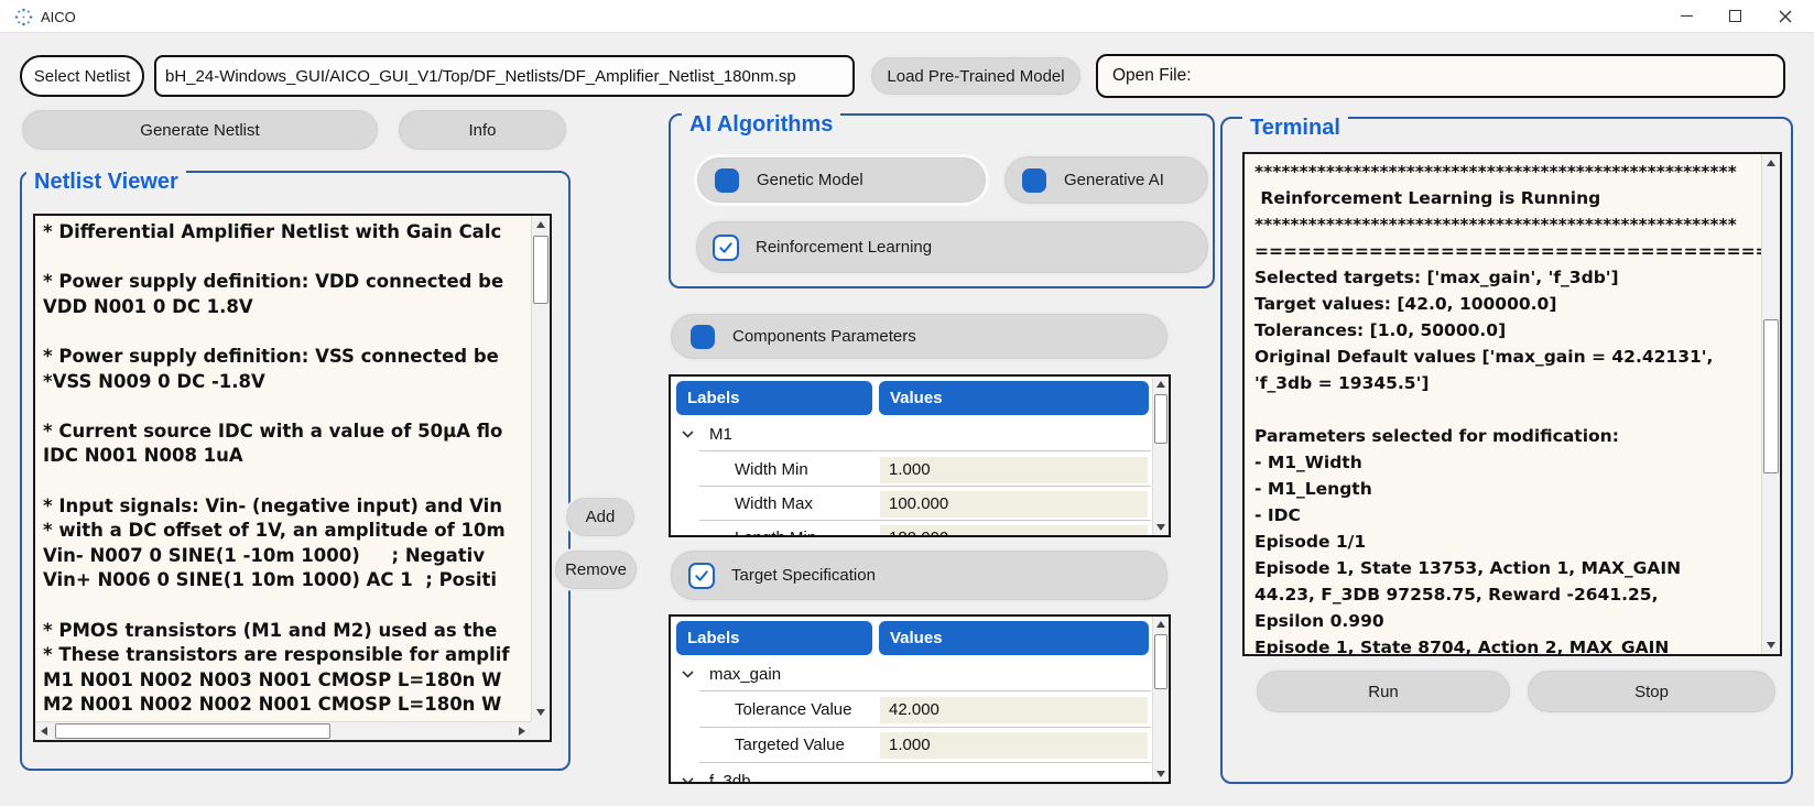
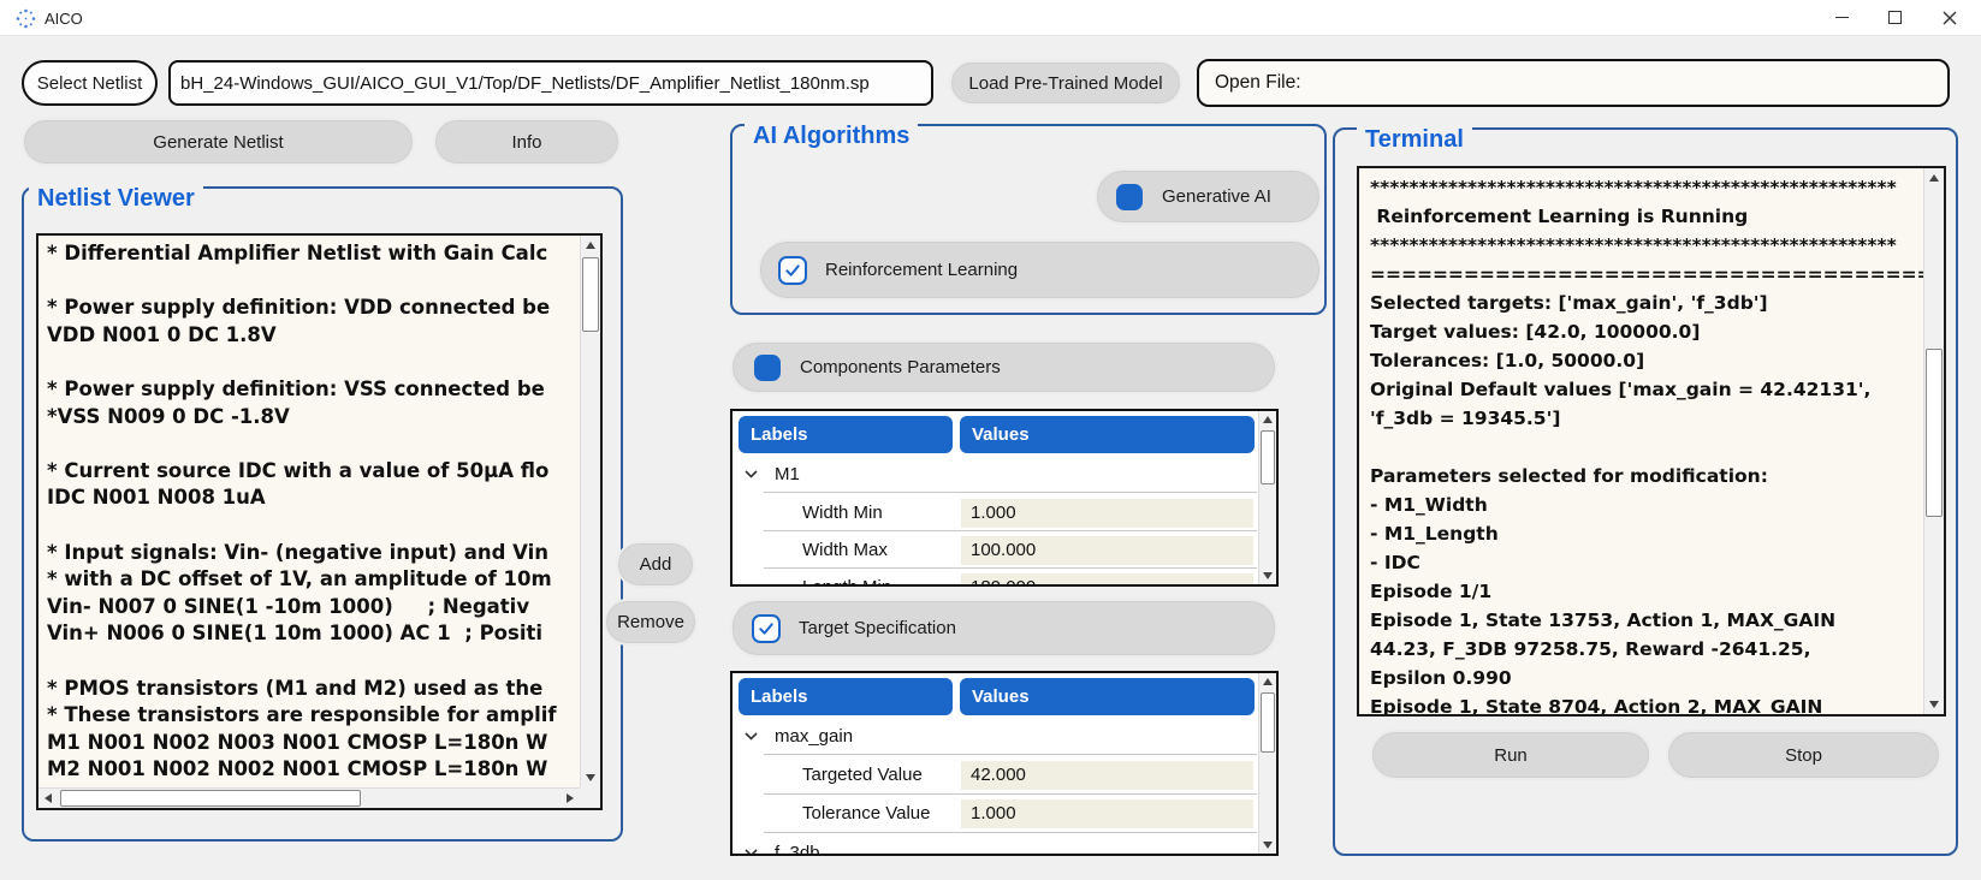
  AICO
  Select Netlist
  bH_24-Windows_GUI/AICO_GUI_V1/Top/DF_Netlists/DF_Amplifier_Netlist_180nm.sp
  Load Pre-Trained Model
  Open File:
  Generate Netlist
  Info
  Netlist Viewer
  * Differential Amplifier Netlist with Gain Calc
  * Power supply definition: VDD connected be
  VDD N001 0 DC 1.8V
  * Power supply definition: VSS connected be
  *VSS N009 0 DC -1.8V
  * Current source IDC with a value of 50µA flo
  IDC N001 N008 1uA
  * Input signals: Vin- (negative input) and Vin
  * with a DC offset of 1V, an amplitude of 10m
  Vin- N007 0 SINE(1 -10m 1000) ; Negativ
  Vin+ N006 0 SINE(1 10m 1000) AC 1 ; Positi
  * PMOS transistors (M1 and M2) used as the
  * These transistors are responsible for amplif
  M1 N001 N002 N003 N001 CMOSP L=180n W
  M2 N001 N002 N002 N001 CMOSP L=180n W
  AI Algorithms
- Genetic Model
  Generative AI
  Reinforcement Learning
  Components Parameters
  Labels
  Values
  M1
  Width Min
  1.000
  Width Max
  100.000
  Add
  Remove
  Target Specification
  Labels
  Values
  max_gain
- Tolerance Value
+ Targeted Value
  42.000
- Targeted Value
+ Tolerance Value
  1.000
  f_3db
  Terminal
  ******************************************************
  Reinforcement Learning is Running
  ******************************************************
  ===================================
  Selected targets: ['max_gain', 'f_3db']
  Target values: [42.0, 100000.0]
  Tolerances: [1.0, 50000.0]
  Original Default values ['max_gain = 42.42131',
  'f_3db = 19345.5']
  Parameters selected for modification:
  - M1_Width
  - M1_Length
  - IDC
  Episode 1/1
  Episode 1, State 13753, Action 1, MAX_GAIN
  44.23, F_3DB 97258.75, Reward -2641.25,
  Epsilon 0.990
  Episode 1, State 8704, Action 2, MAX_GAIN
  Run
  Stop
